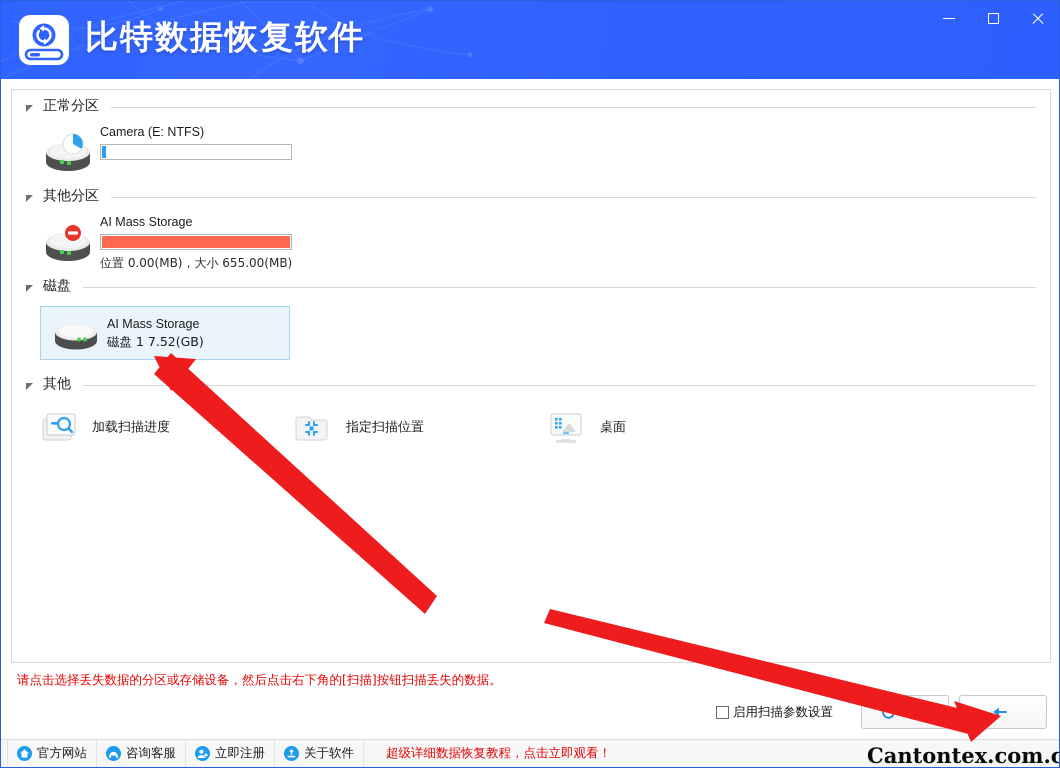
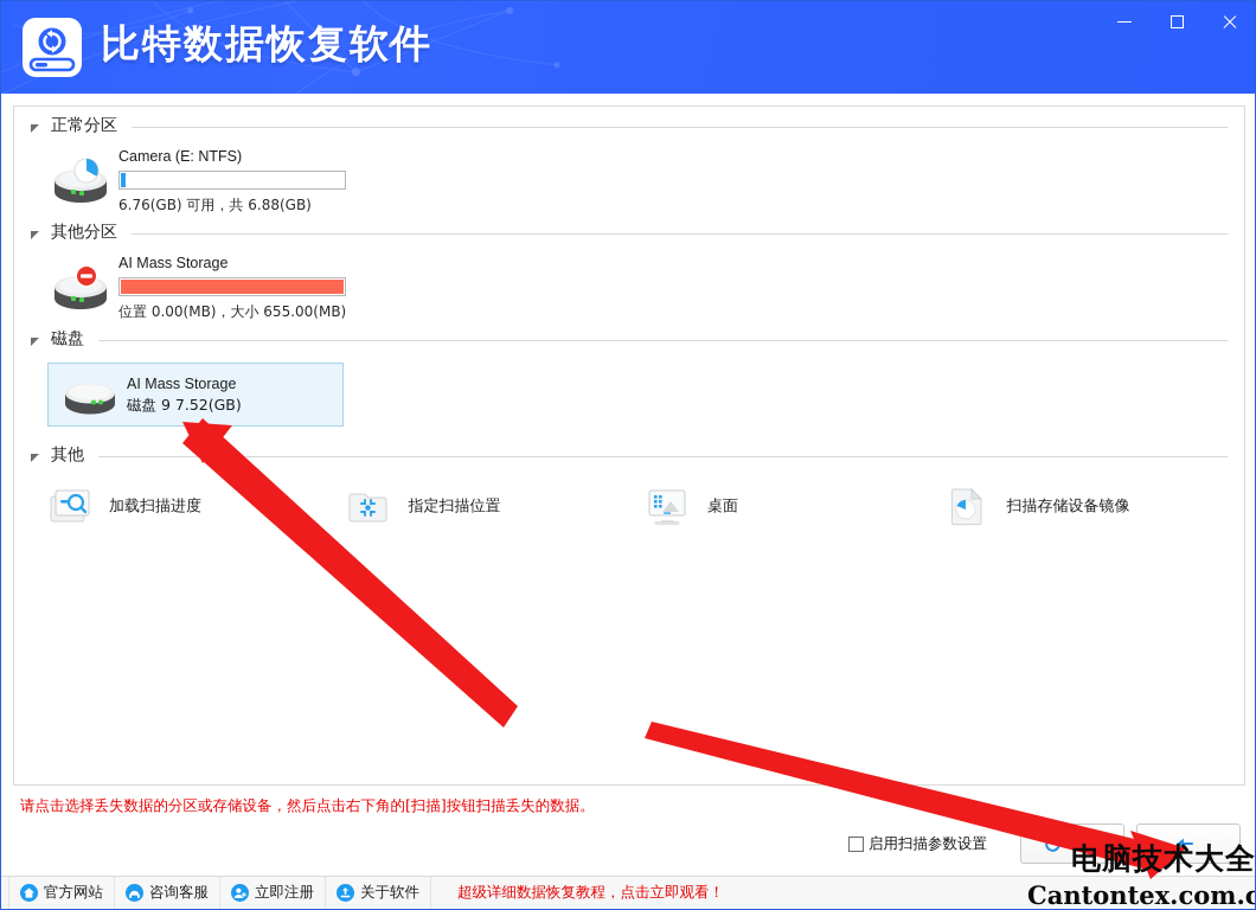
  比特数据恢复软件
  正常分区
  Camera (E: NTFS)
+ 6.76(GB) 可用，共 6.88(GB)
  其他分区
  AI Mass Storage
  位置 0.00(MB)，大小 655.00(MB)
  磁盘
  AI Mass Storage
- 磁盘 1 7.52(GB)
+ 磁盘 9 7.52(GB)
  其他
  加载扫描进度
  指定扫描位置
  桌面
+ 扫描存储设备镜像
  请点击选择丢失数据的分区或存储设备，然后点击右下角的[扫描]按钮扫描丢失的数据。
  启用扫描参数设置
  官方网站
  咨询客服
  立即注册
  关于软件
  超级详细数据恢复教程，点击立即观看！
+ 电脑技术大全
  Cantontex.com.c
